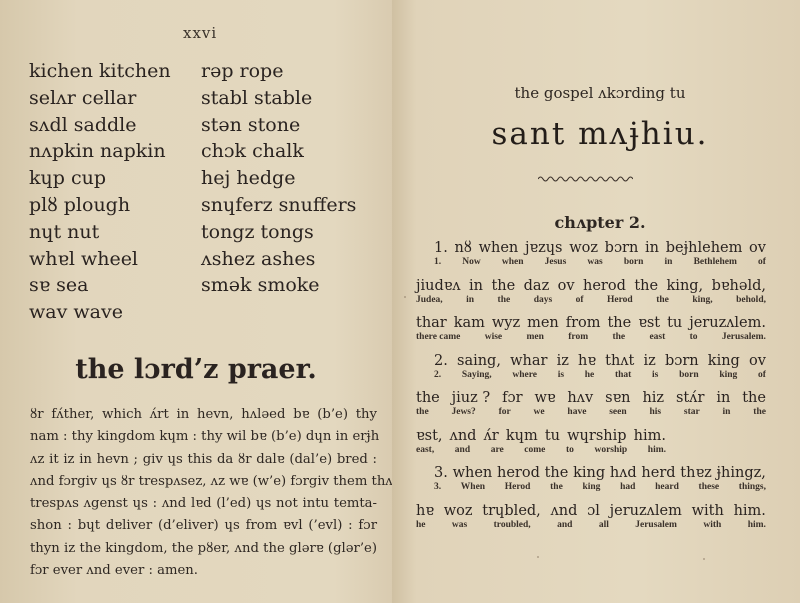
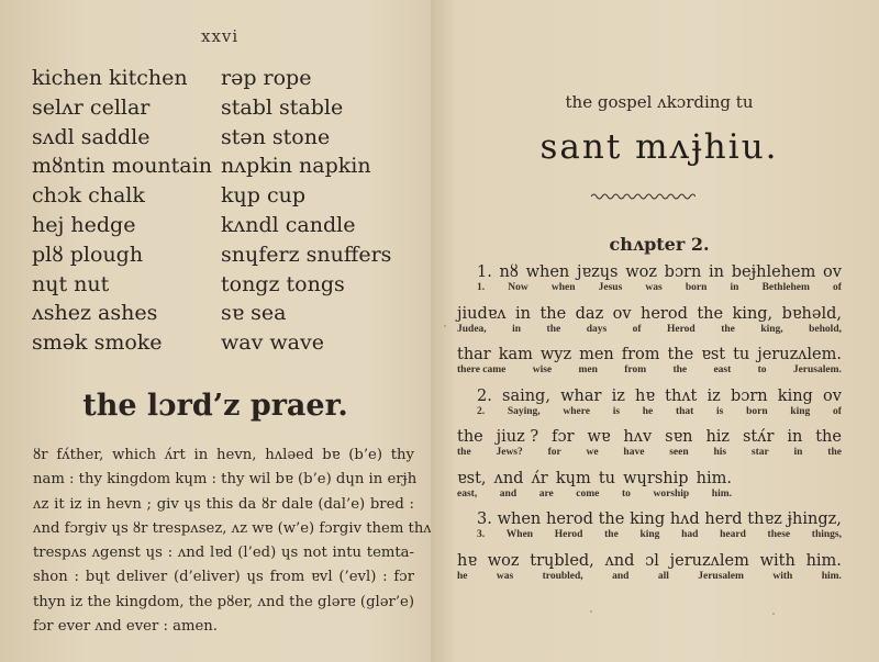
  xxvi
  kichen kitchen
  rəp rope
  selʌr cellar
  stabl stable
  sʌdl saddle
  stən stone
+ mȣntin mountain
  nʌpkin napkin
  chɔk chalk
  kɥp cup
  hej hedge
+ kʌndl candle
  plȣ plough
  snɥferz snuffers
  nɥt nut
  tongz tongs
- whɐl wheel
  ʌshez ashes
  sɐ sea
  smək smoke
  wav wave
  the lɔrd’z praer.
  ȣr fʌ́ther, which ʌ́rt in hevn, hʌləed bɐ (b’e) thy
  nam : thy kingdom kɥm : thy wil bɐ (b’e) dɥn in erɉh
  ʌz it iz in hevn ; giv ɥs this da ȣr dalɐ (dal’e) bred :
  ʌnd fɔrgiv ɥs ȣr trespʌsez, ʌz wɐ (w’e) fɔrgiv them thʌ
  trespʌs ʌgenst ɥs : ʌnd lɐd (l’ed) ɥs not intu temta-
  shon : bɥt dɐliver (d’eliver) ɥs from ɐvl (’evl) : fɔr
  thyn iz the kingdom, the pȣer, ʌnd the glərɐ (glər’e)
  fɔr ever ʌnd ever : amen.
  the gospel ʌkɔrding tu
  sant mʌɉhiu.
  chʌpter 2.
  1.
  nȣ
  when
  jɐzɥs
  woz
  bɔrn
  in
  beɉhlehem
  ov
  1.
  Now
  when
  Jesus
  was
  born
  in
  Bethlehem
  of
  jiudɐʌ
  in
  the
  daz
  ov
  herod
  the
  king,
  bɐhəld,
  Judea,
  in
  the
  days
  of
  Herod
  the
  king,
  behold,
  thar
  kam
  wyz
  men
  from
  the
  ɐst
  tu
  jeruzʌlem.
  there came
  wise
  men
  from
  the
  east
  to
  Jerusalem.
  2.
  saing,
  whar
  iz
  hɐ
  thʌt
  iz
  bɔrn
  king
  ov
  2.
  Saying,
  where
  is
  he
  that
  is
  born
  king
  of
  the
  jiuz ?
  fɔr
  wɐ
  hʌv
  sɐn
  hiz
  stʌ́r
  in
  the
  the
  Jews?
  for
  we
  have
  seen
  his
  star
  in
  the
  ɐst,
  ʌnd
  ʌ́r
  kɥm
  tu
  wɥrship
  him.
  east,
  and
  are
  come
  to
  worship
  him.
  3.
  when
  herod
  the
  king
  hʌd
  herd
  thɐz
  ɉhingz,
  3.
  When
  Herod
  the
  king
  had
  heard
  these
  things,
  hɐ
  woz
  trɥbled,
  ʌnd
  ɔl
  jeruzʌlem
  with
  him.
  he
  was
  troubled,
  and
  all
  Jerusalem
  with
  him.
